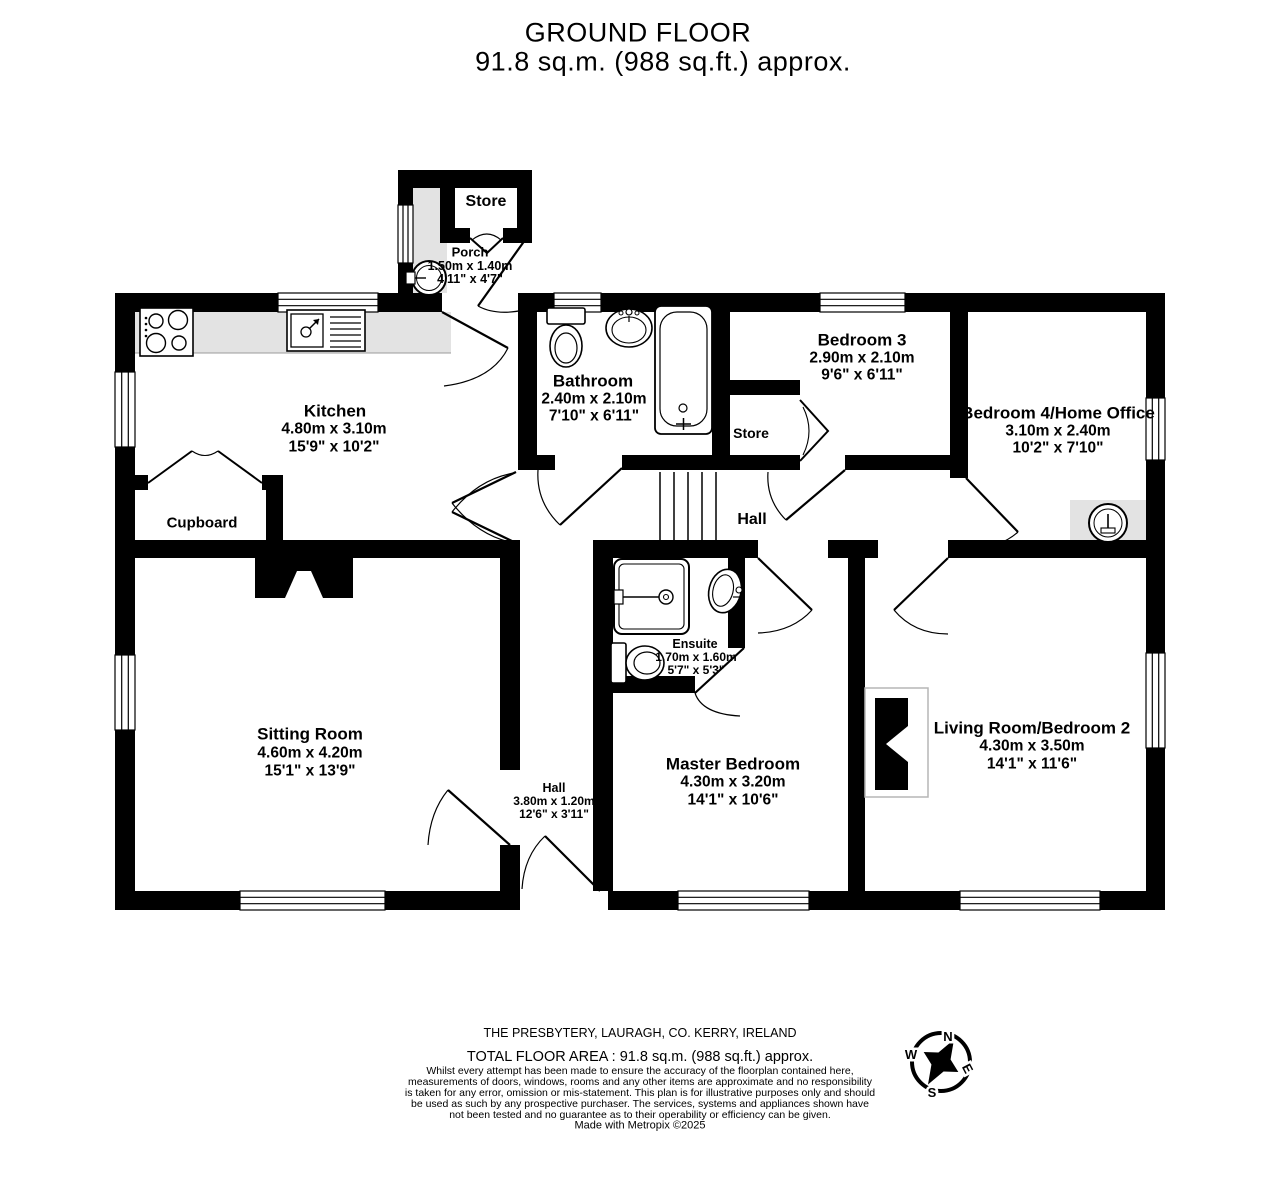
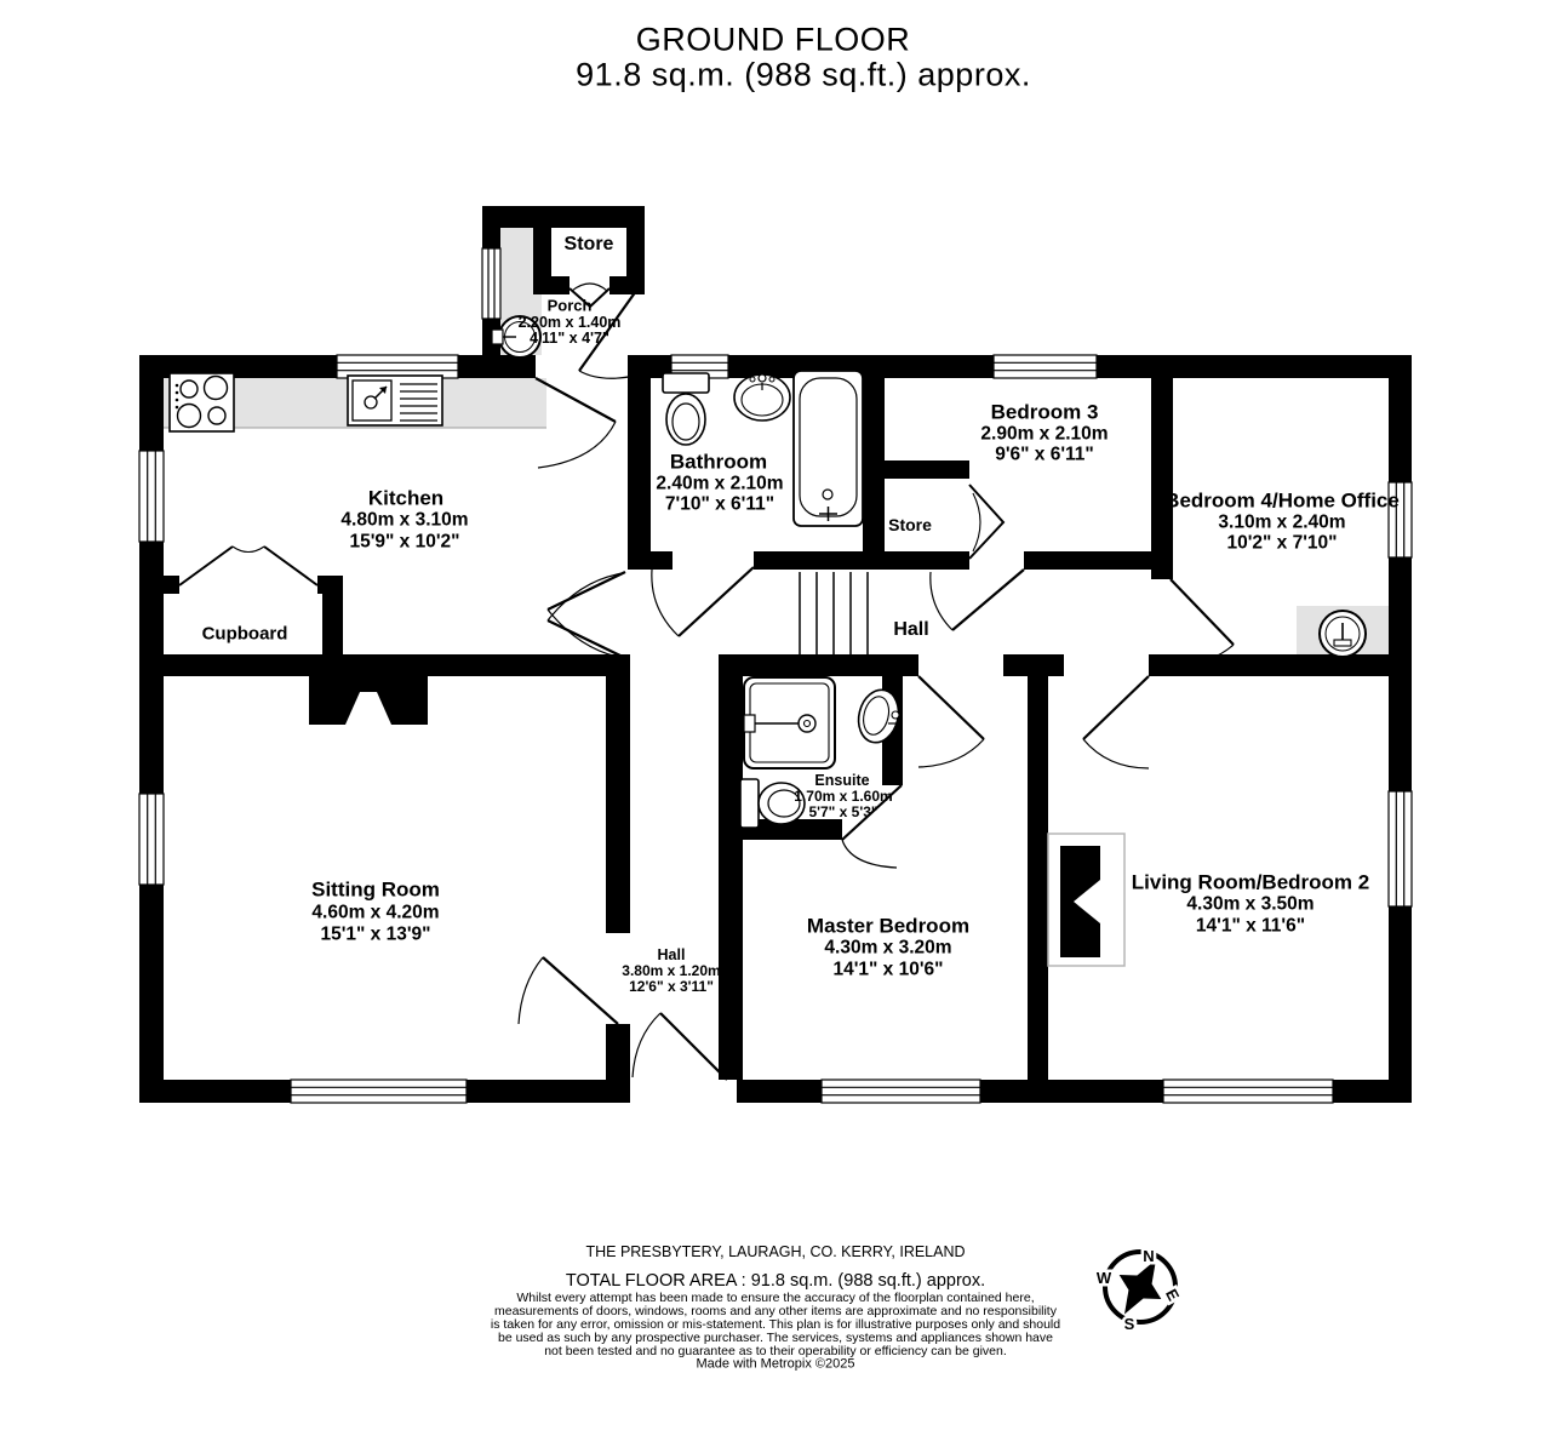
  N
  W
  S
  GROUND FLOOR
  91.8 sq.m. (988 sq.ft.) approx.
  Store
  Porch
- 1.50m x 1.40m
+ 2.20m x 1.40m
  4'11" x 4'7"
  Kitchen
  4.80m x 3.10m
  15'9" x 10'2"
  Bathroom
  2.40m x 2.10m
  7'10" x 6'11"
  Bedroom 3
  2.90m x 2.10m
  9'6" x 6'11"
  Bedroom 4/Home Office
  3.10m x 2.40m
  10'2" x 7'10"
  Store
  Cupboard
  Hall
  Ensuite
  1.70m x 1.60m
  5'7" x 5'3"
  Sitting Room
  4.60m x 4.20m
  15'1" x 13'9"
  Hall
  3.80m x 1.20m
  12'6" x 3'11"
  Master Bedroom
  4.30m x 3.20m
  14'1" x 10'6"
  Living Room/Bedroom 2
  4.30m x 3.50m
  14'1" x 11'6"
  THE PRESBYTERY, LAURAGH, CO. KERRY, IRELAND
  TOTAL FLOOR AREA : 91.8 sq.m. (988 sq.ft.) approx.
  Whilst every attempt has been made to ensure the accuracy of the floorplan contained here, measurements of doors, windows, rooms and any other items are approximate and no responsibility is taken for any error, omission or mis-statement. This plan is for illustrative purposes only and should be used as such by any prospective purchaser. The services, systems and appliances shown have not been tested and no guarantee as to their operability or efficiency can be given.
  Made with Metropix ©2025
